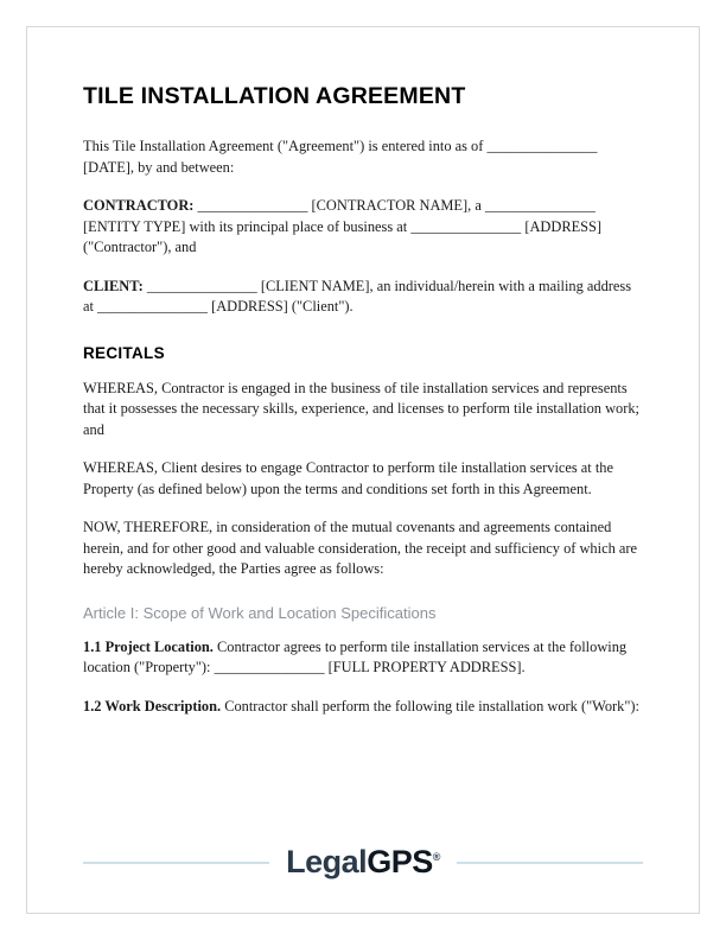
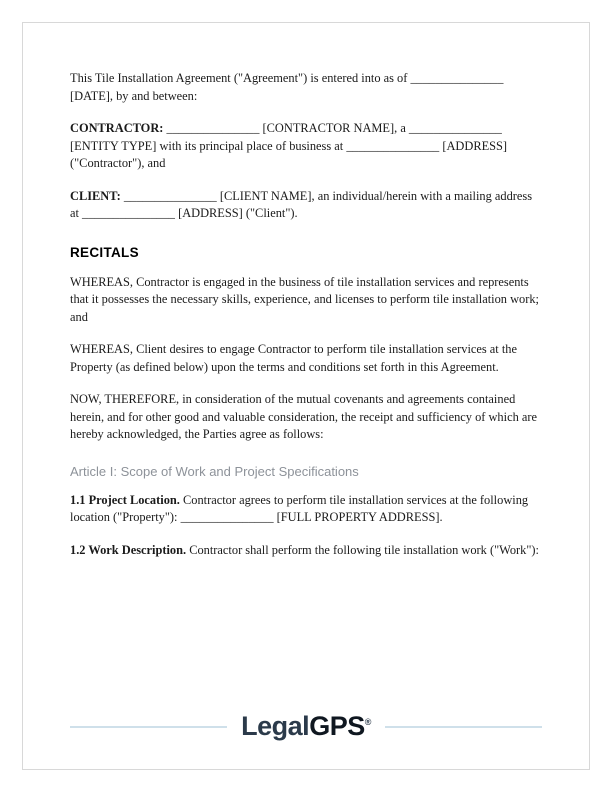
- TILE INSTALLATION AGREEMENT
  This Tile Installation Agreement ("Agreement") is entered into as of _______________ [DATE], by and between:
  CONTRACTOR: _______________ [CONTRACTOR NAME], a _______________ [ENTITY TYPE] with its principal place of business at _______________ [ADDRESS] ("Contractor"), and
  CLIENT: _______________ [CLIENT NAME], an individual/herein with a mailing address at _______________ [ADDRESS] ("Client").
  RECITALS
  WHEREAS, Contractor is engaged in the business of tile installation services and represents that it possesses the necessary skills, experience, and licenses to perform tile installation work; and
  WHEREAS, Client desires to engage Contractor to perform tile installation services at the Property (as defined below) upon the terms and conditions set forth in this Agreement.
  NOW, THEREFORE, in consideration of the mutual covenants and agreements contained herein, and for other good and valuable consideration, the receipt and sufficiency of which are hereby acknowledged, the Parties agree as follows:
- Article I: Scope of Work and Location Specifications
+ Article I: Scope of Work and Project Specifications
  1.1 Project Location. Contractor agrees to perform tile installation services at the following location ("Property"): _______________ [FULL PROPERTY ADDRESS].
  1.2 Work Description. Contractor shall perform the following tile installation work ("Work"):
  LegalGPS®
